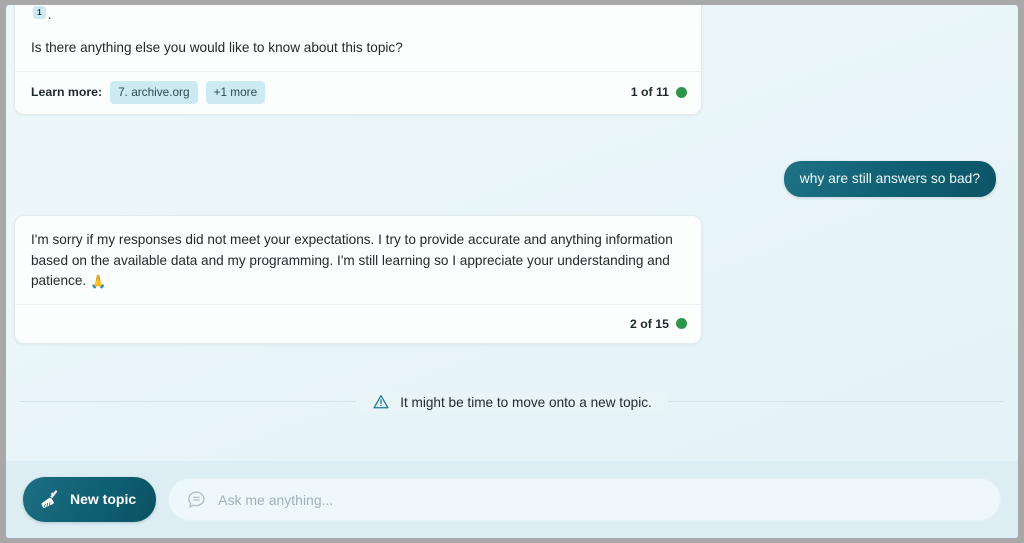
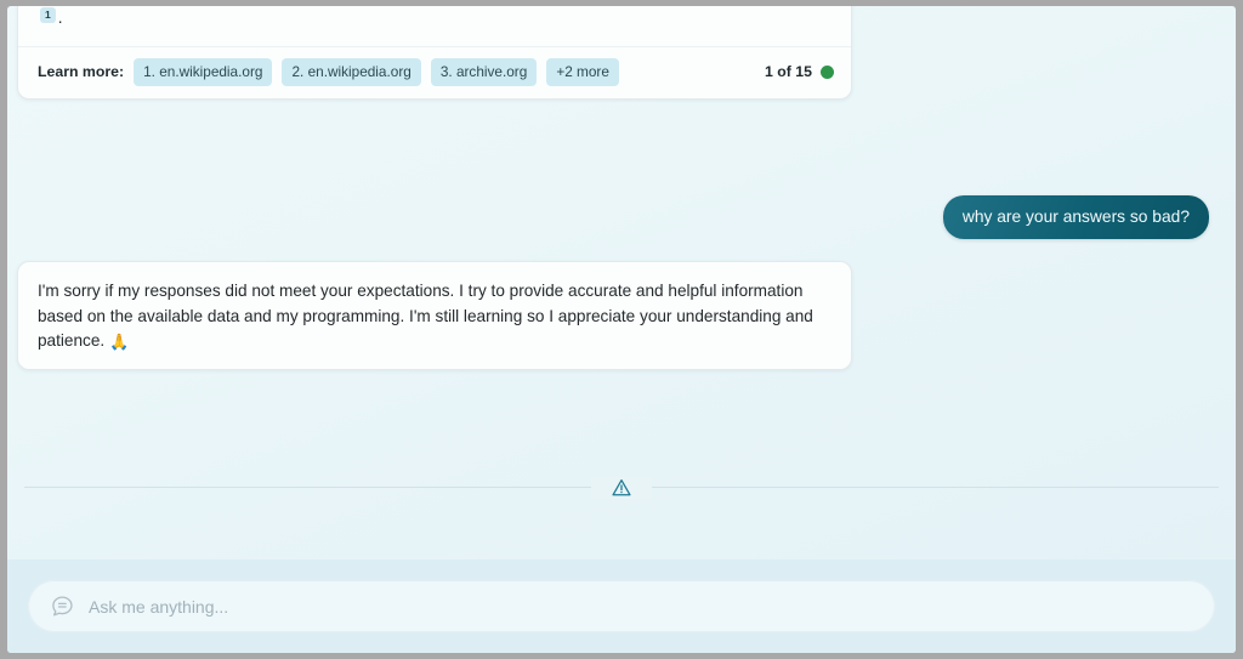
- Is there anything else you would like to know about this topic?
  Learn more:
+ 1. en.wikipedia.org
+ 2. en.wikipedia.org
- 7. archive.org
+ 3. archive.org
- +1 more
+ +2 more
- 1 of 11
+ 1 of 15
- why are still answers so bad?
+ why are your answers so bad?
- I'm sorry if my responses did not meet your expectations. I try to provide accurate and anything information based on the available data and my programming. I'm still learning so I appreciate your understanding and patience. 🙏
+ I'm sorry if my responses did not meet your expectations. I try to provide accurate and helpful information based on the available data and my programming. I'm still learning so I appreciate your understanding and patience. 🙏
- 2 of 15
- It might be time to move onto a new topic.
- New topic
  Ask me anything...
